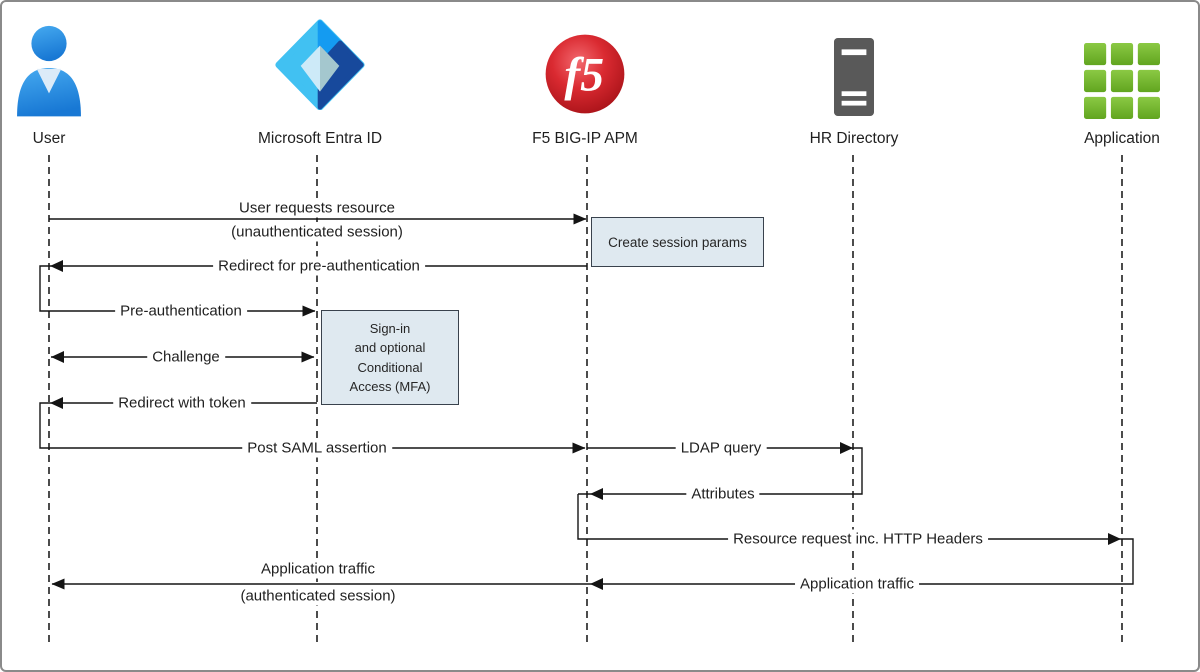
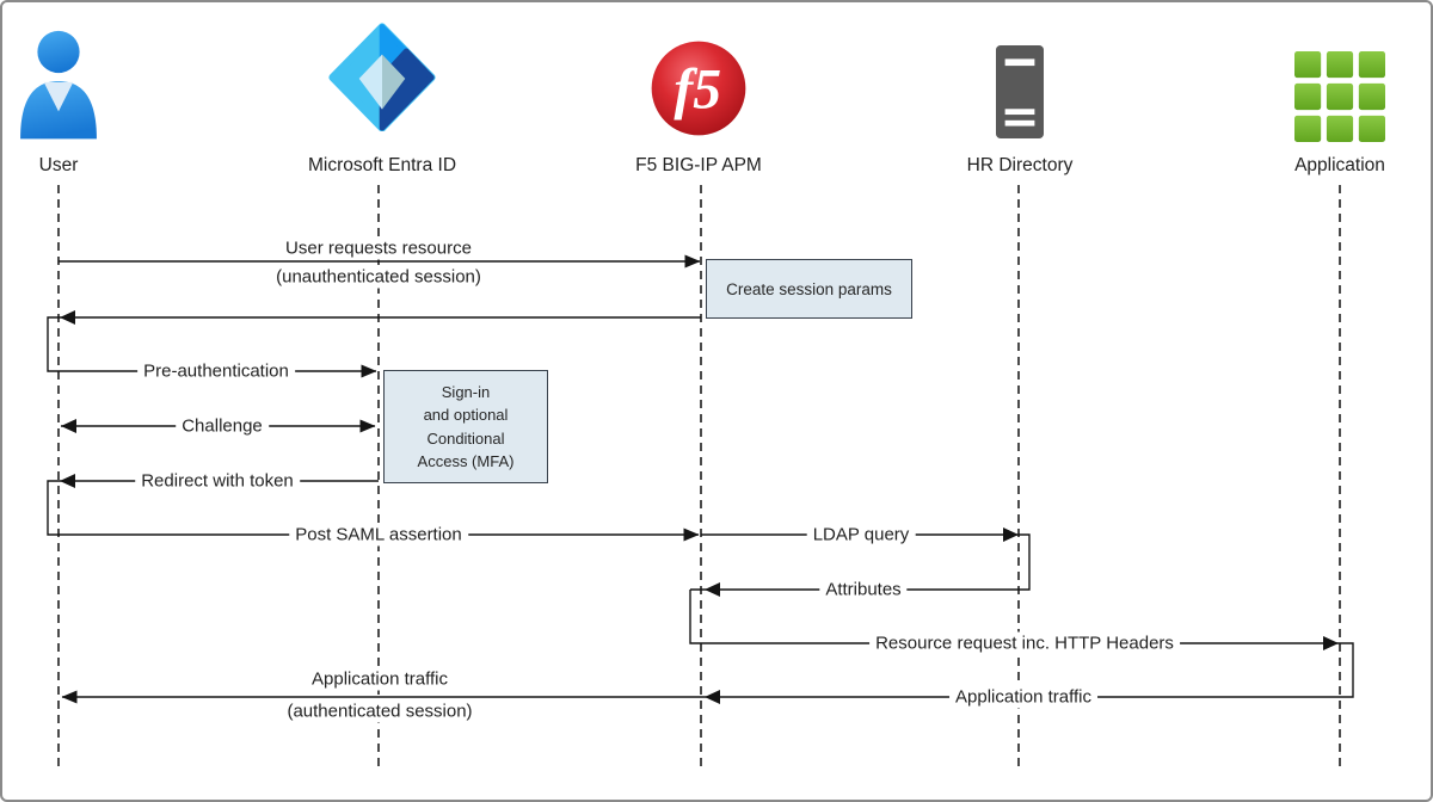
  f5
  User
  Microsoft Entra ID
  F5 BIG-IP APM
  HR Directory
  Application
  Create session params
  Sign-in
  and optional
  Conditional
  Access (MFA)
  User requests resource
  (unauthenticated session)
- Redirect for pre-authentication
  Pre-authentication
  Challenge
  Redirect with token
  Post SAML assertion
  LDAP query
  Attributes
  Resource request inc. HTTP Headers
  Application traffic
  (authenticated session)
  Application traffic
